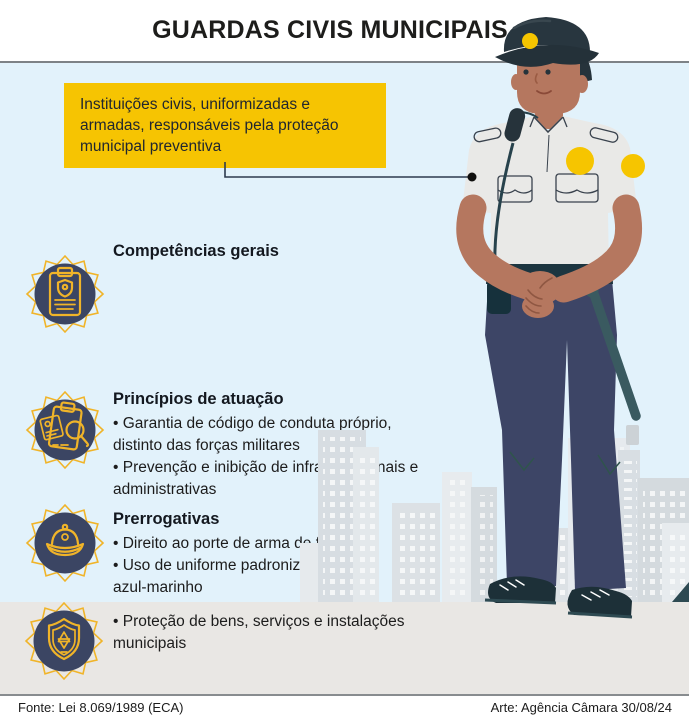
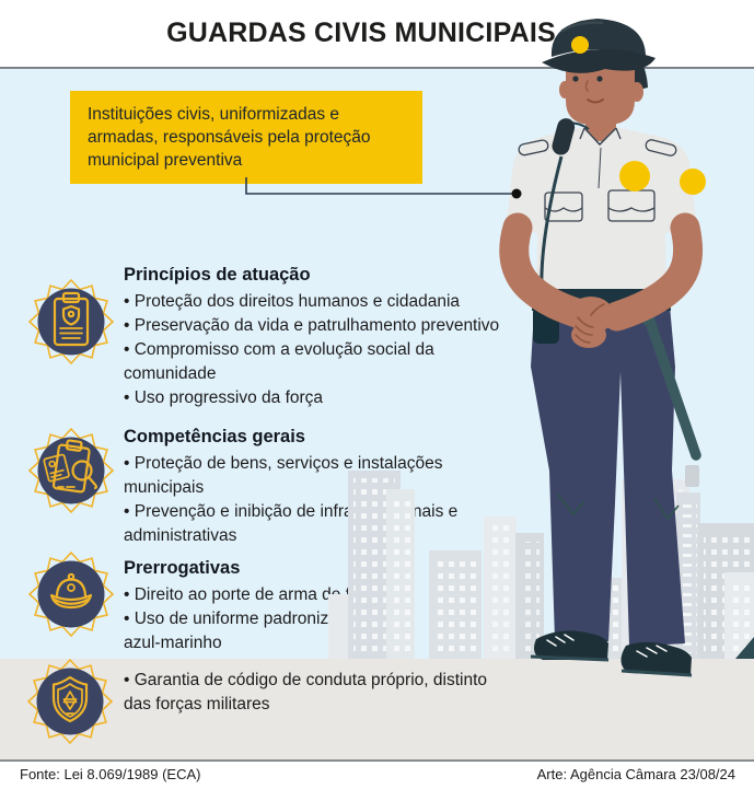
  GUARDAS CIVIS MUNICIPAIS
  Instituições civis, uniformizadas e armadas, responsáveis pela proteção municipal preventiva
- Competências gerais
+ Princípios de atuação
+ Proteção dos direitos humanos e cidadania
+ Preservação da vida e patrulhamento preventivo
+ Compromisso com a evolução social da comunidade
+ Uso progressivo da força
- Princípios de atuação
+ Competências gerais
- Garantia de código de conduta próprio, distinto das forças militares
+ Proteção de bens, serviços e instalações municipais
  Prevenção e inibição de infrnais e administrativas
  Prerrogativas
  Direito ao porte de arma d
  Uso de uniforme padroniz azul-marinho
- Proteção de bens, serviços e instalações municipais
+ Garantia de código de conduta próprio, distinto das forças militares
  Fonte: Lei 8.069/1989 (ECA)
- Arte: Agência Câmara 30/08/24
+ Arte: Agência Câmara 23/08/24
